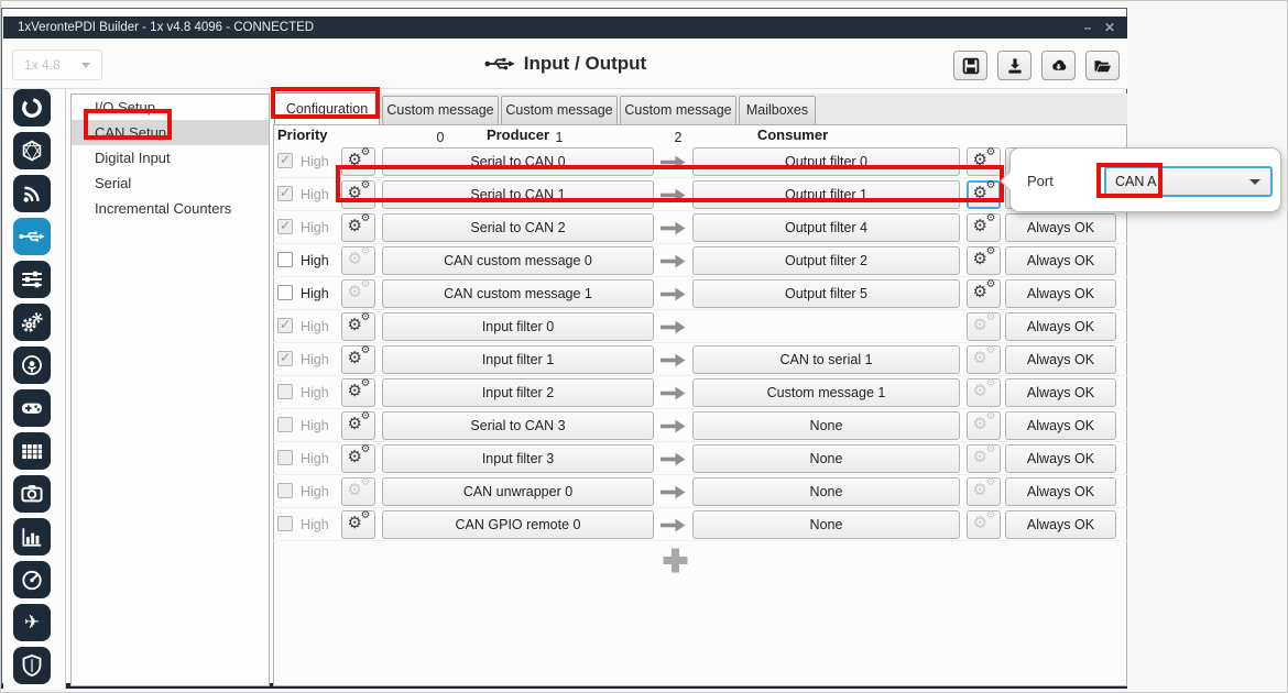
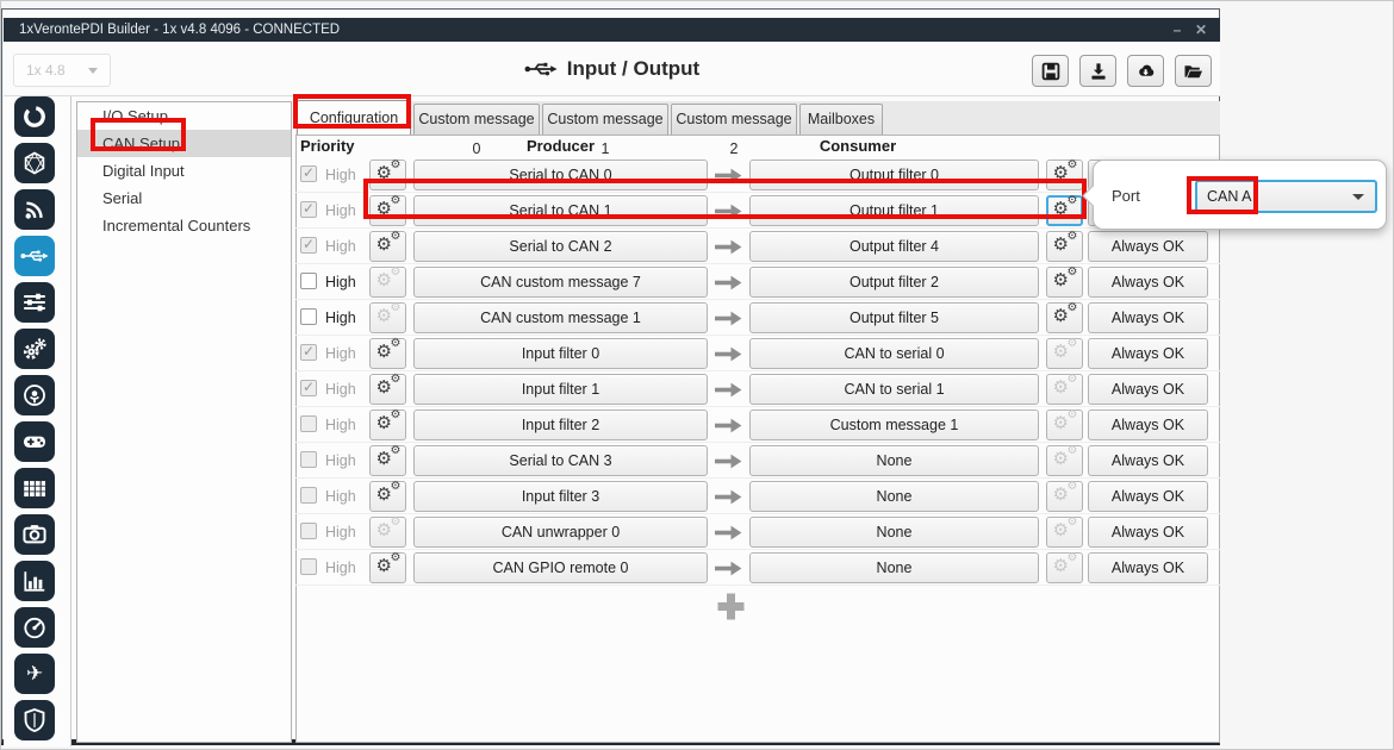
  1xVerontePDI Builder - 1x v4.8 4096 - CONNECTED
  –
  ✕
  1x 4.8
  Input / Output
  ✈
  I/O Setup
  CAN Setup
  Digital Input
  Serial
  Incremental Counters
  Configuration
  Custom message 0
  Custom message 1
  Custom message 2
  Mailboxes
  Priority
  Producer
  Consumer
  High
  Serial to CAN 0
  Output filter 0
  High
  Serial to CAN 1
  Output filter 1
  High
  Serial to CAN 2
  Output filter 4
  Always OK
  High
- CAN custom message 0
+ CAN custom message 7
  Output filter 2
  Always OK
  High
  CAN custom message 1
  Output filter 5
  Always OK
  High
  Input filter 0
+ CAN to serial 0
  Always OK
  High
  Input filter 1
  CAN to serial 1
  Always OK
  High
  Input filter 2
  Custom message 1
  Always OK
  High
  Serial to CAN 3
  None
  Always OK
  High
  Input filter 3
  None
  Always OK
  High
  CAN unwrapper 0
  None
  Always OK
  High
  CAN GPIO remote 0
  None
  Always OK
  Port
  CAN A
